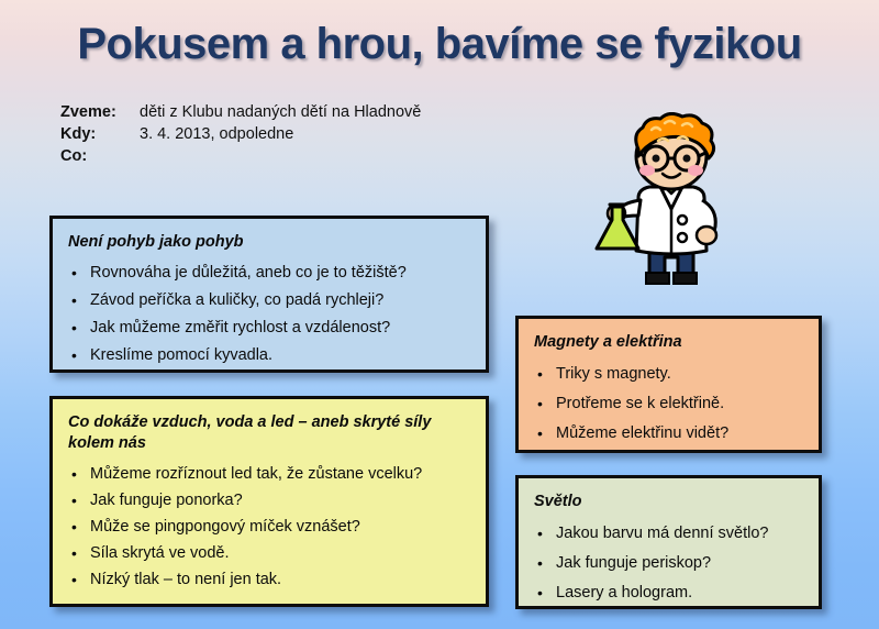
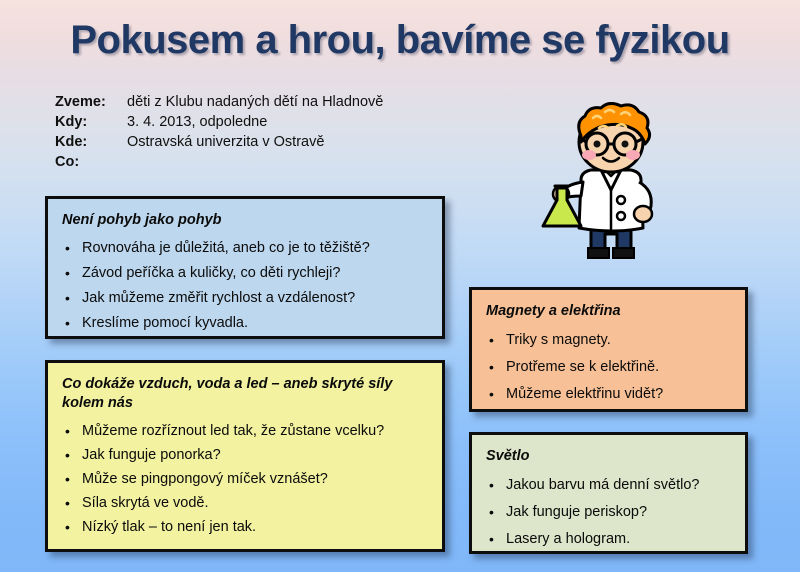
  Pokusem a hrou, bavíme se fyzikou
  Zveme:
  děti z Klubu nadaných dětí na Hladnově
  Kdy:
  3. 4. 2013, odpoledne
+ Kde:
+ Ostravská univerzita v Ostravě
  Co:
  Není pohyb jako pohyb
  Rovnováha je důležitá, aneb co je to těžiště?
- Závod peříčka a kuličky, co padá rychleji?
+ Závod peříčka a kuličky, co děti rychleji?
  Jak můžeme změřit rychlost a vzdálenost?
  Kreslíme pomocí kyvadla.
  Co dokáže vzduch, voda a led – aneb skryté síly kolem nás
  Můžeme rozříznout led tak, že zůstane vcelku?
  Jak funguje ponorka?
  Může se pingpongový míček vznášet?
  Síla skrytá ve vodě.
  Nízký tlak – to není jen tak.
  Magnety a elektřina
  Triky s magnety.
  Protřeme se k elektřině.
  Můžeme elektřinu vidět?
  Světlo
  Jakou barvu má denní světlo?
  Jak funguje periskop?
  Lasery a hologram.
